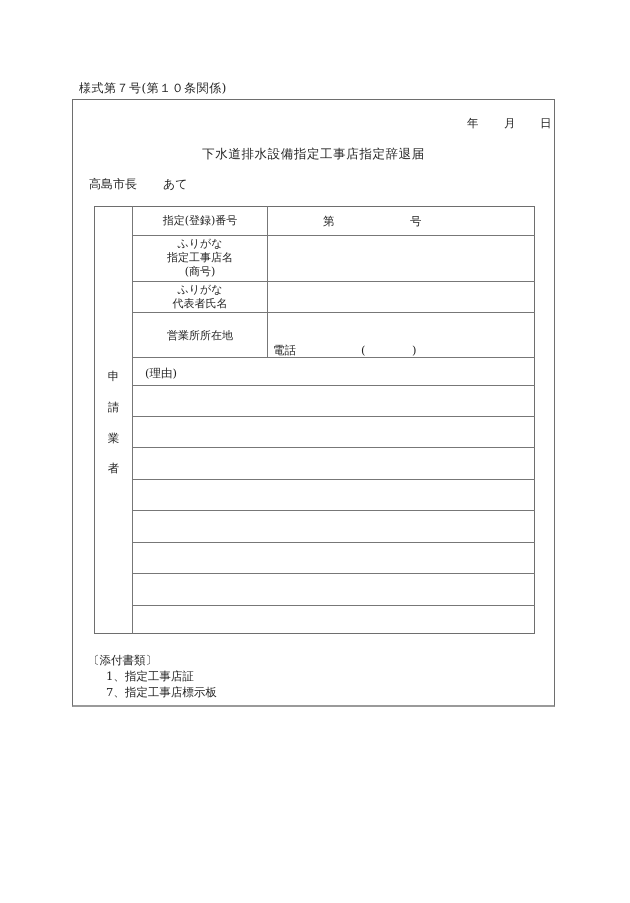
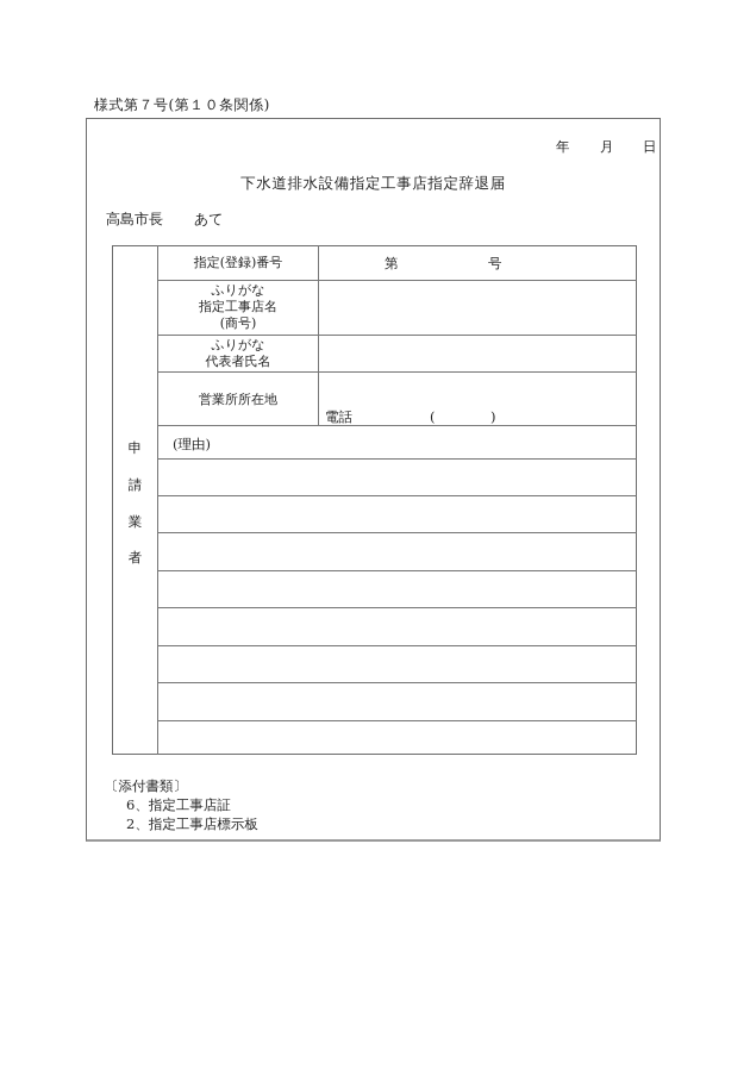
  様式第７号(第１０条関係)
  年
  月
  日
  下水道排水設備指定工事店指定辞退届
  高島市長 あて
  申
  請
  業
  者
  指定(登録)番号
  第
  号
  ふりがな
  指定工事店名
  (商号)
  ふりがな
  代表者氏名
  営業所所在地
  電話
  (
  )
  (理由)
  〔添付書類〕
- 1、指定工事店証
+ 6、指定工事店証
- 7、指定工事店標示板
+ 2、指定工事店標示板
